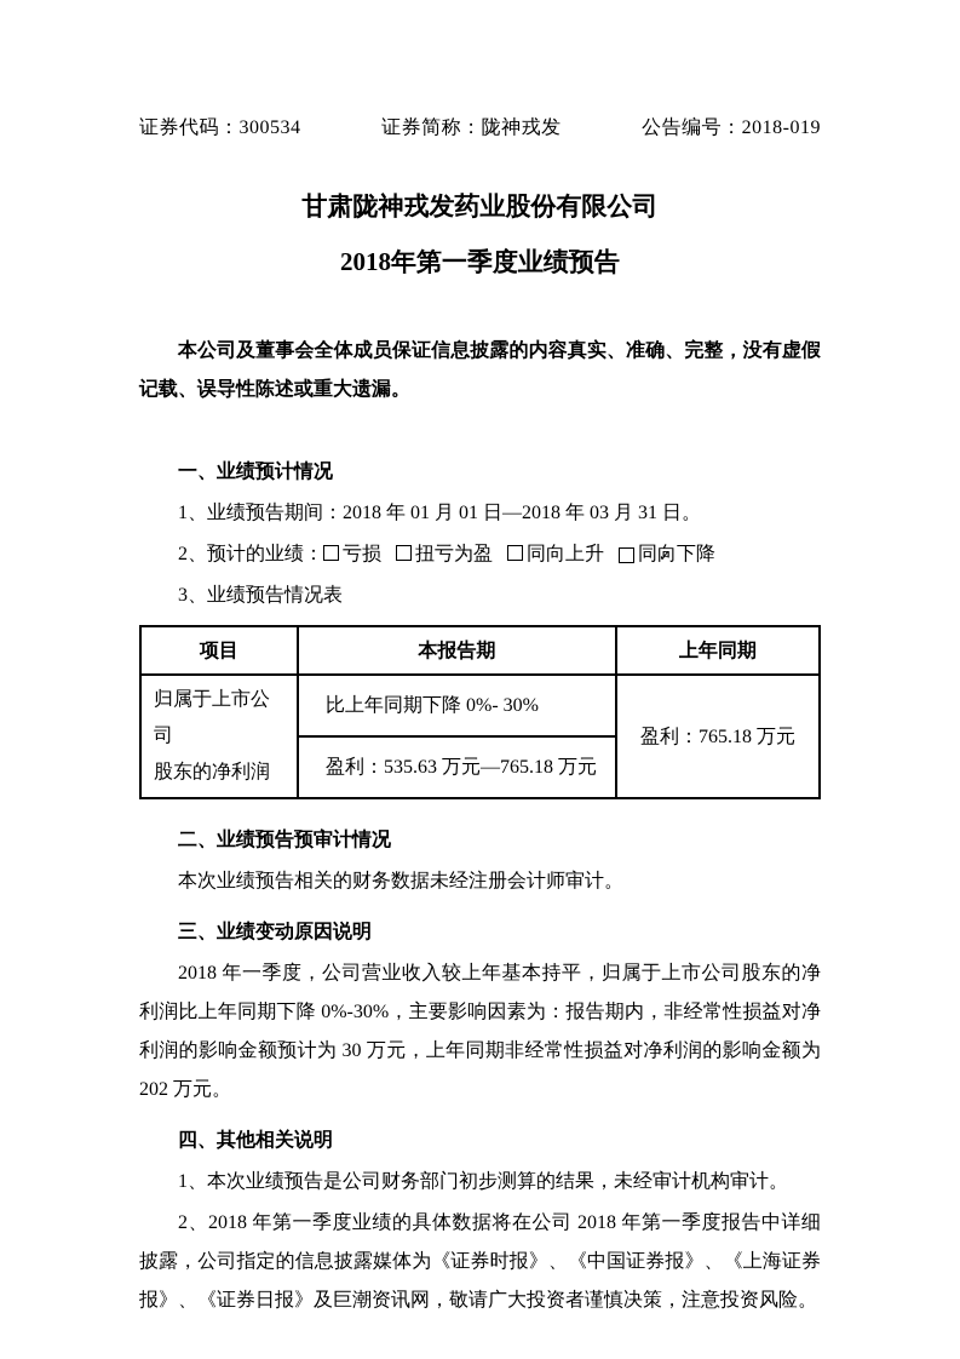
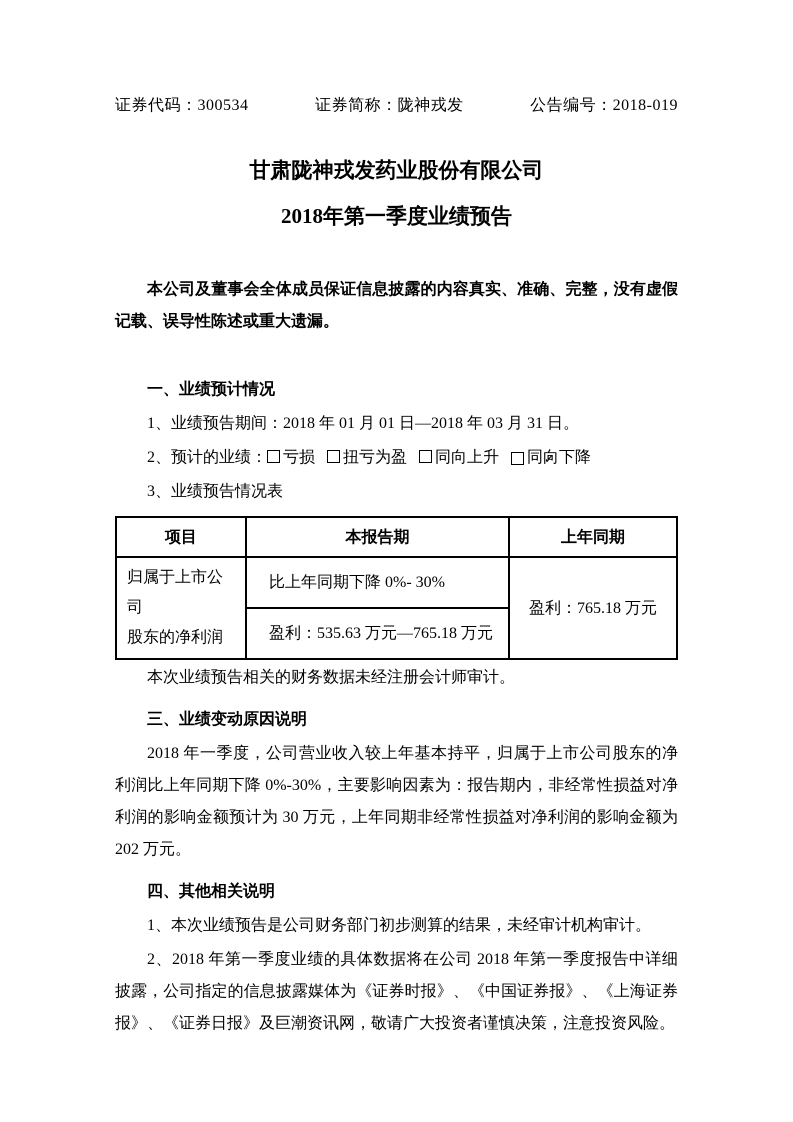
  证券代码：300534
  证券简称：陇神戎发
  公告编号：2018-019
  甘肃陇神戎发药业股份有限公司
  2018年第一季度业绩预告
  本公司及董事会全体成员保证信息披露的内容真实、准确、完整，没有虚假记载、误导性陈述或重大遗漏。
  一、业绩预计情况
  1、业绩预告期间：2018 年 01 月 01 日—2018 年 03 月 31 日。
  2、预计的业绩： 亏损 扭亏为盈 同向上升 ✓同向下降
  3、业绩预告情况表
  项目	本报告期	上年同期
  归属于上市公司 股东的净利润	比上年同期下降 0%- 30%	盈利：765.18 万元
  盈利：535.63 万元—765.18 万元
- 二、业绩预告预审计情况
  本次业绩预告相关的财务数据未经注册会计师审计。
  三、业绩变动原因说明
  2018 年一季度，公司营业收入较上年基本持平，归属于上市公司股东的净利润比上年同期下降 0%-30%，主要影响因素为：报告期内，非经常性损益对净利润的影响金额预计为 30 万元，上年同期非经常性损益对净利润的影响金额为202 万元。
  四、其他相关说明
  1、本次业绩预告是公司财务部门初步测算的结果，未经审计机构审计。
  2、2018 年第一季度业绩的具体数据将在公司 2018 年第一季度报告中详细披露，公司指定的信息披露媒体为《证券时报》、《中国证券报》、《上海证券报》、《证券日报》及巨潮资讯网，敬请广大投资者谨慎决策，注意投资风险。
